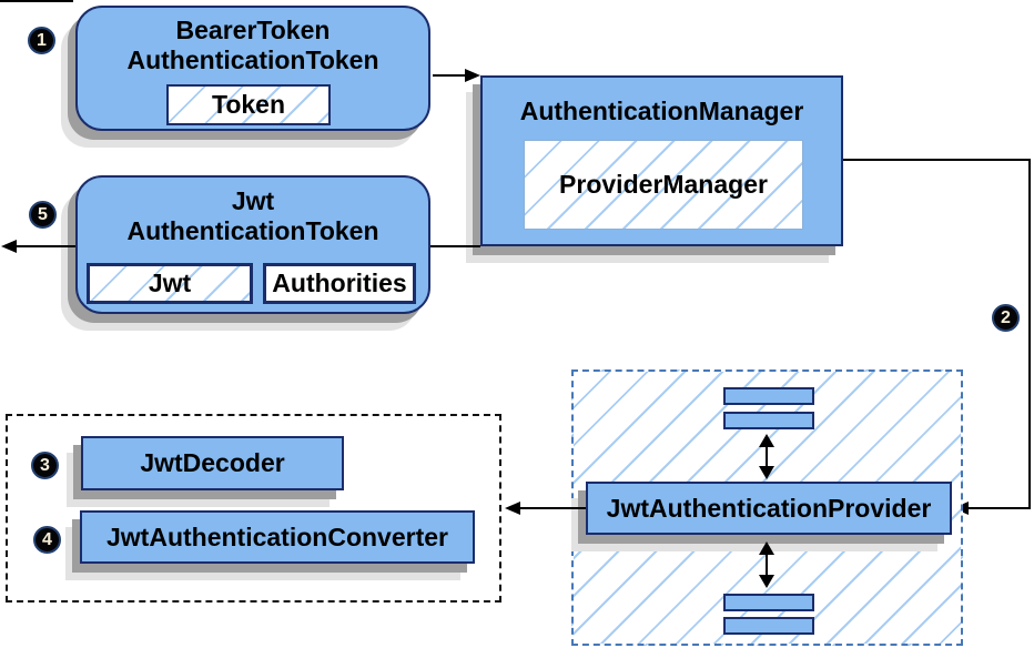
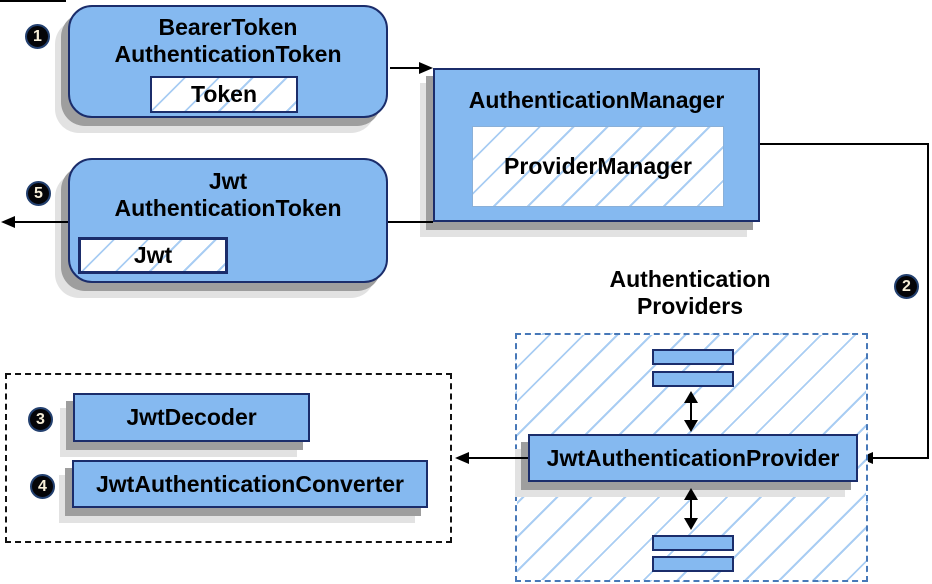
  1
  BearerToken
  AuthenticationToken
  Token
  AuthenticationManager
  ProviderManager
  Jwt
  AuthenticationToken
  Jwt
- Authorities
  5
  2
+ Authentication
+ Providers
  JwtAuthenticationProvider
  3
  JwtDecoder
  4
  JwtAuthenticationConverter
